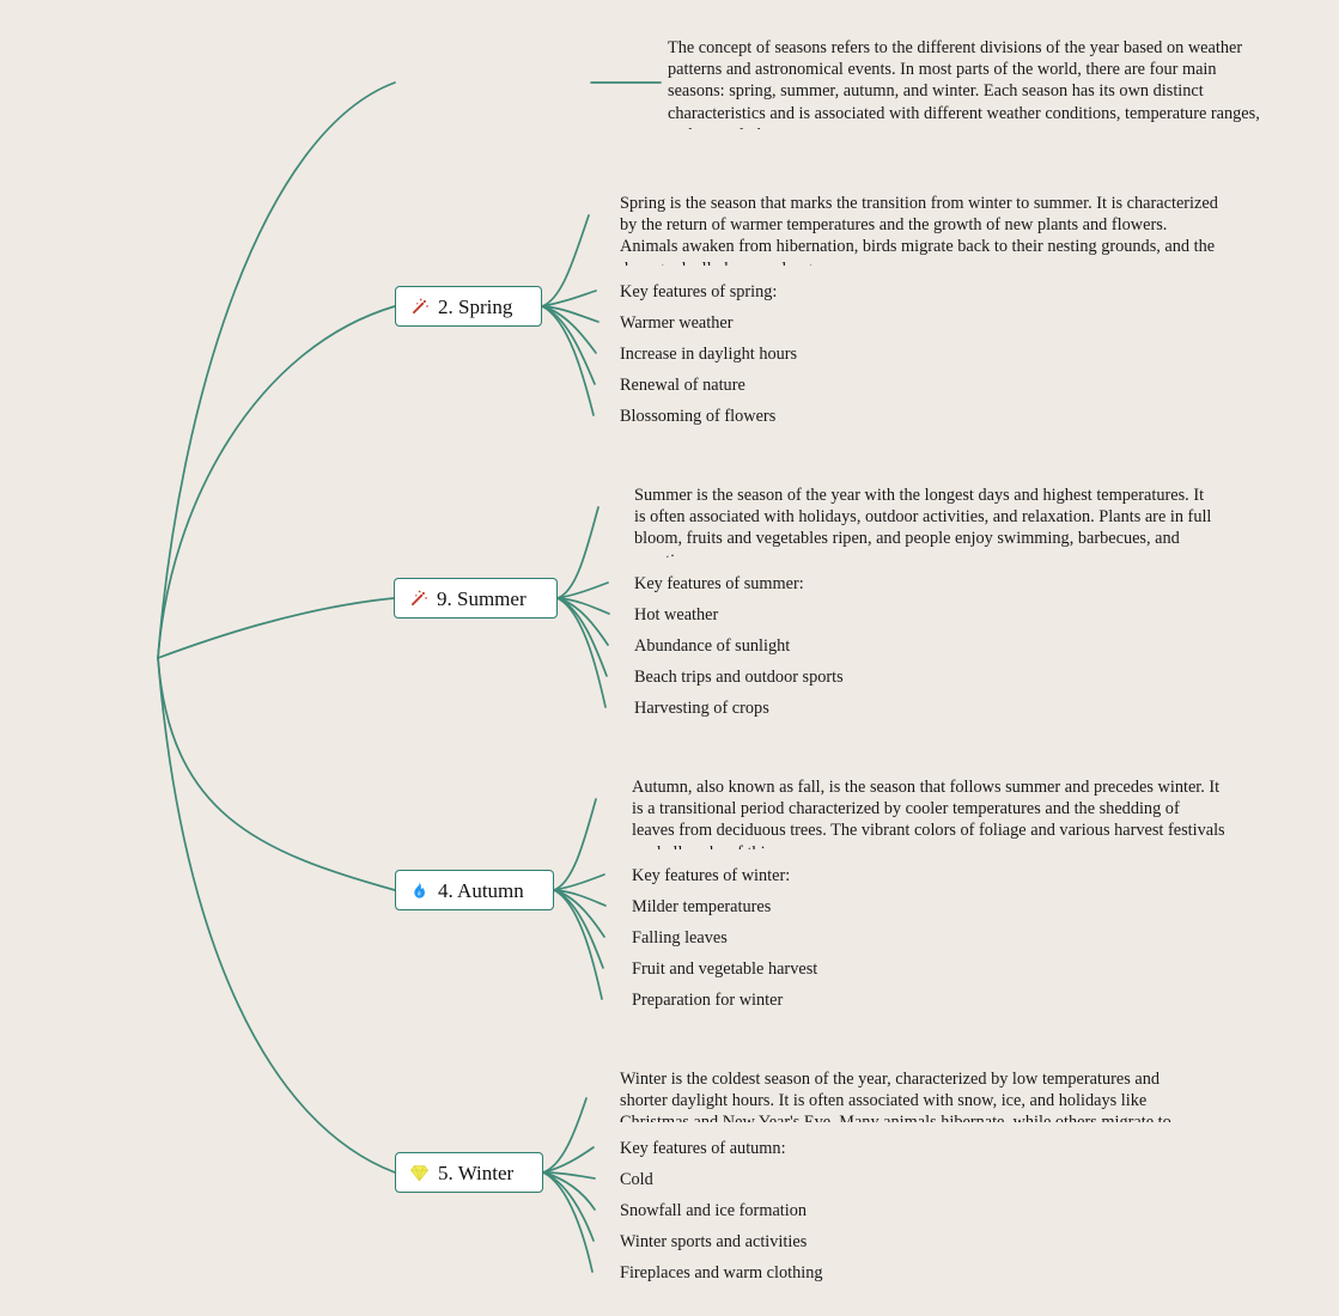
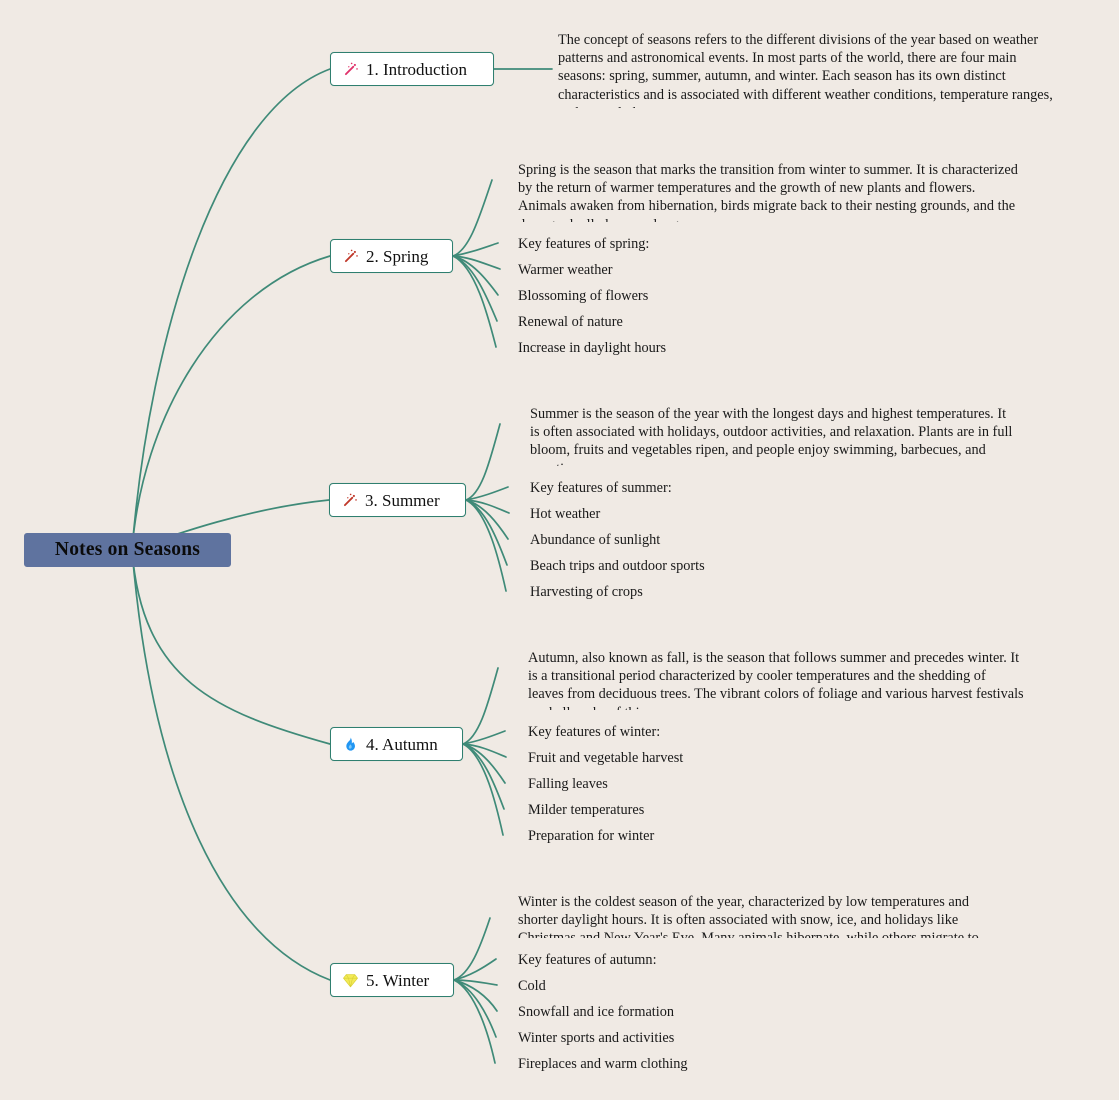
+ Notes on Seasons
+ 1. Introduction
  The concept of seasons refers to the different divisions of the year based on weather patterns and astronomical events. In most parts of the world, there are four main seasons: spring, summer, autumn, and winter. Each season has its own distinct characteristics and is associated with different weather conditions, temperature ranges,
  2. Spring
  Spring is the season that marks the transition from winter to summer. It is characterized by the return of warmer temperatures and the growth of new plants and flowers. Animals awaken from hibernation, birds migrate back to their nesting grounds, and the
  Key features of spring:
  Warmer weather
- Increase in daylight hours
+ Blossoming of flowers
  Renewal of nature
- Blossoming of flowers
+ Increase in daylight hours
- 9. Summer
+ 3. Summer
  Summer is the season of the year with the longest days and highest temperatures. It is often associated with holidays, outdoor activities, and relaxation. Plants are in full bloom, fruits and vegetables ripen, and people enjoy swimming, barbecues, and
  Key features of summer:
  Hot weather
  Abundance of sunlight
  Beach trips and outdoor sports
  Harvesting of crops
  4. Autumn
  Autumn, also known as fall, is the season that follows summer and precedes winter. It is a transitional period characterized by cooler temperatures and the shedding of leaves from deciduous trees. The vibrant colors of foliage and various harvest festivals
  Key features of winter:
- Milder temperatures
+ Fruit and vegetable harvest
  Falling leaves
- Fruit and vegetable harvest
+ Milder temperatures
  Preparation for winter
  5. Winter
  Key features of autumn:
  Cold
  Snowfall and ice formation
  Winter sports and activities
  Fireplaces and warm clothing
